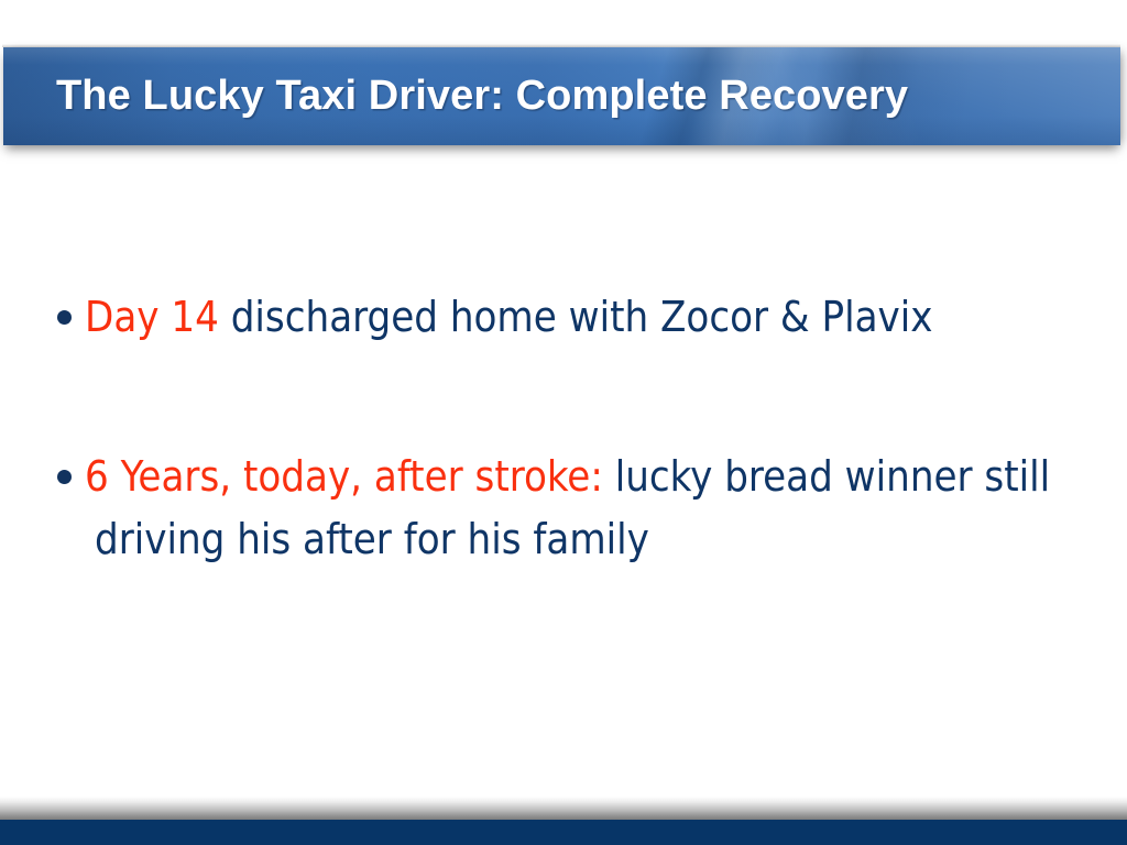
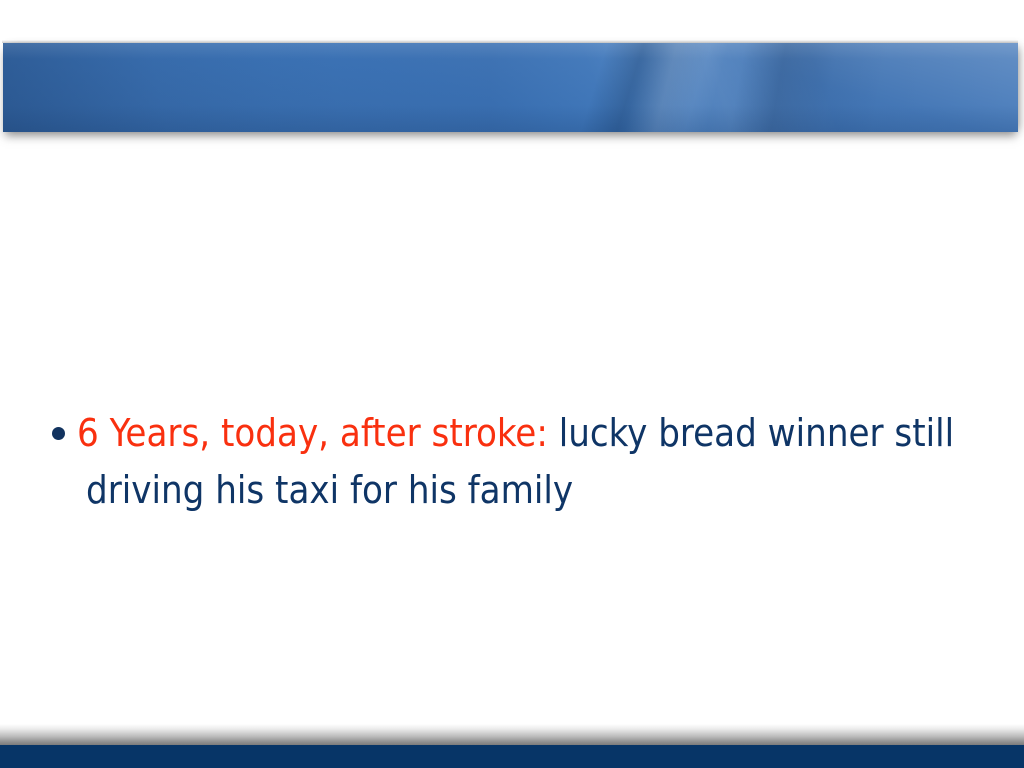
- The Lucky Taxi Driver: Complete Recovery
- Day 14 discharged home with Zocor & Plavix
- 6 Years, today, after stroke: lucky bread winner still driving his after for his family
+ 6 Years, today, after stroke: lucky bread winner still driving his taxi for his family
